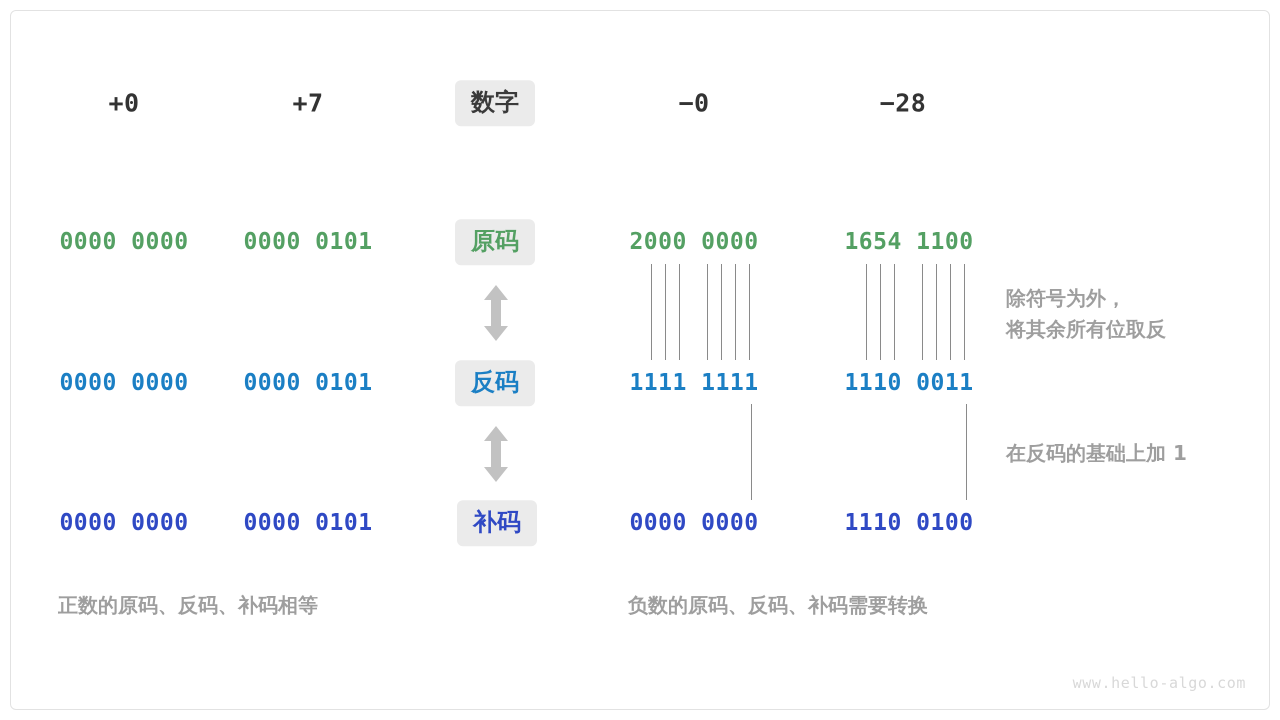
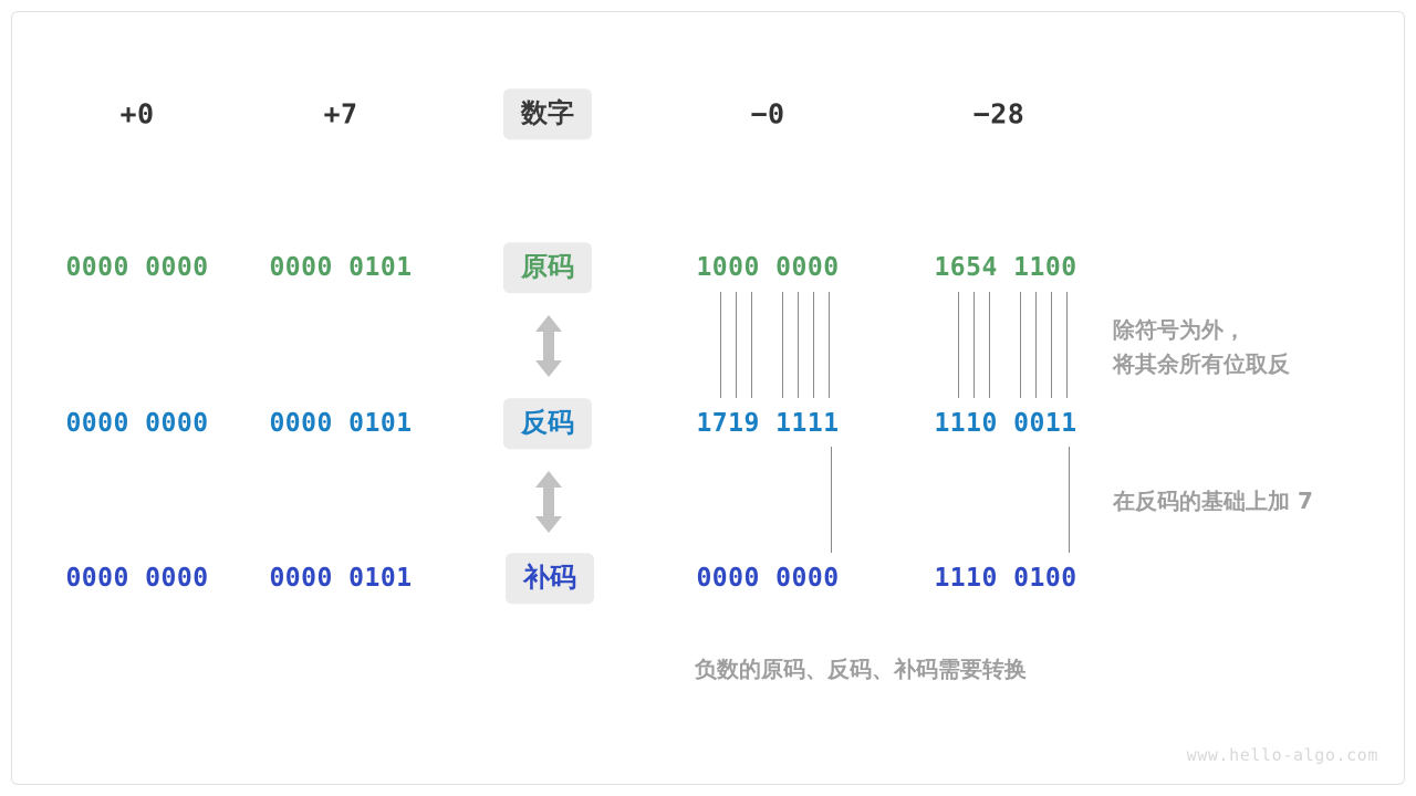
  +0
  +7
  数字
  −0
  −28
  0000 0000
  0000 0101
  原码
- 2000 0000
+ 1000 0000
  1654 1100
  0000 0000
  0000 0101
  反码
- 1111 1111
+ 1719 1111
  1110 0011
  0000 0000
  0000 0101
  补码
  0000 0000
  1110 0100
  除符号为外，
  将其余所有位取反
- 在反码的基础上加 1
+ 在反码的基础上加 7
- 正数的原码、反码、补码相等
  负数的原码、反码、补码需要转换
  www.hello-algo.com
